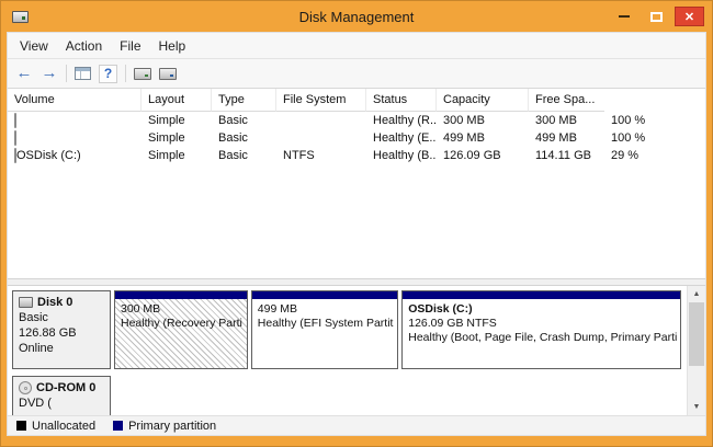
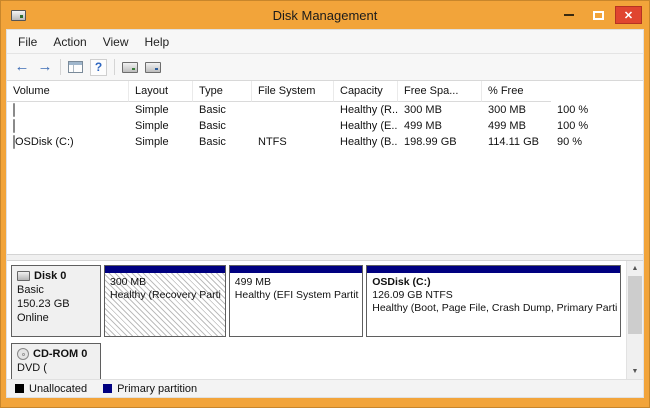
  Disk Management
  ✕
- View
+ File
  Action
- File
+ View
  Help
  ←
  →
  ?
  Volume
  Layout
  Type
  File System
- Status
  Capacity
  Free Spa...
+ % Free
  Simple
  Basic
  Healthy (R..
  300 MB
  300 MB
  100 %
  Simple
  Basic
  Healthy (E..
  499 MB
  499 MB
  100 %
  OSDisk (C:)
  Simple
  Basic
  NTFS
  Healthy (B..
- 126.09 GB
+ 198.99 GB
  114.11 GB
- 29 %
+ 90 %
  Disk 0
  Basic
- 126.88 GB
+ 150.23 GB
  Online
  300 MB
  Healthy (Recovery Parti
  499 MB
  Healthy (EFI System Partit
  OSDisk (C:)
  126.09 GB NTFS
  Healthy (Boot, Page File, Crash Dump, Primary Parti
  CD-ROM 0
  DVD (
  Unallocated
  Primary partition
